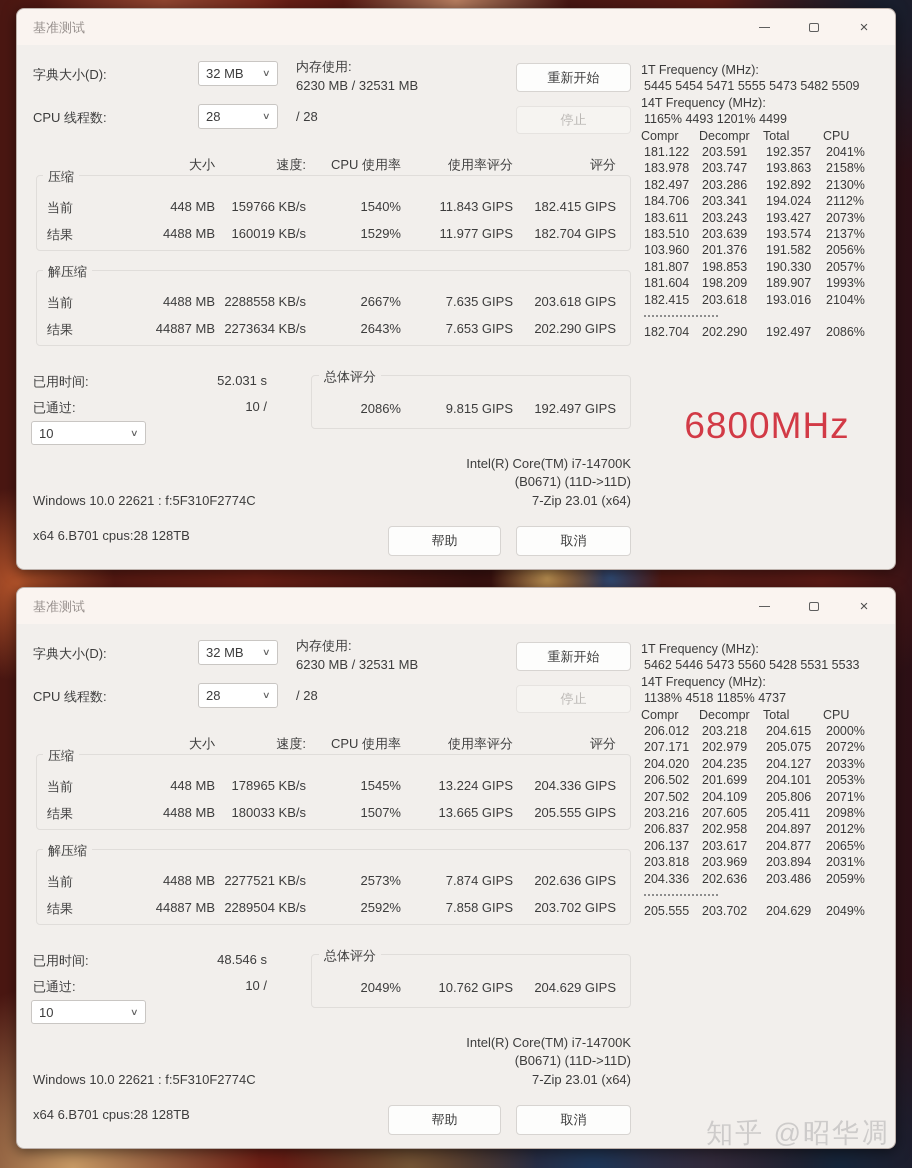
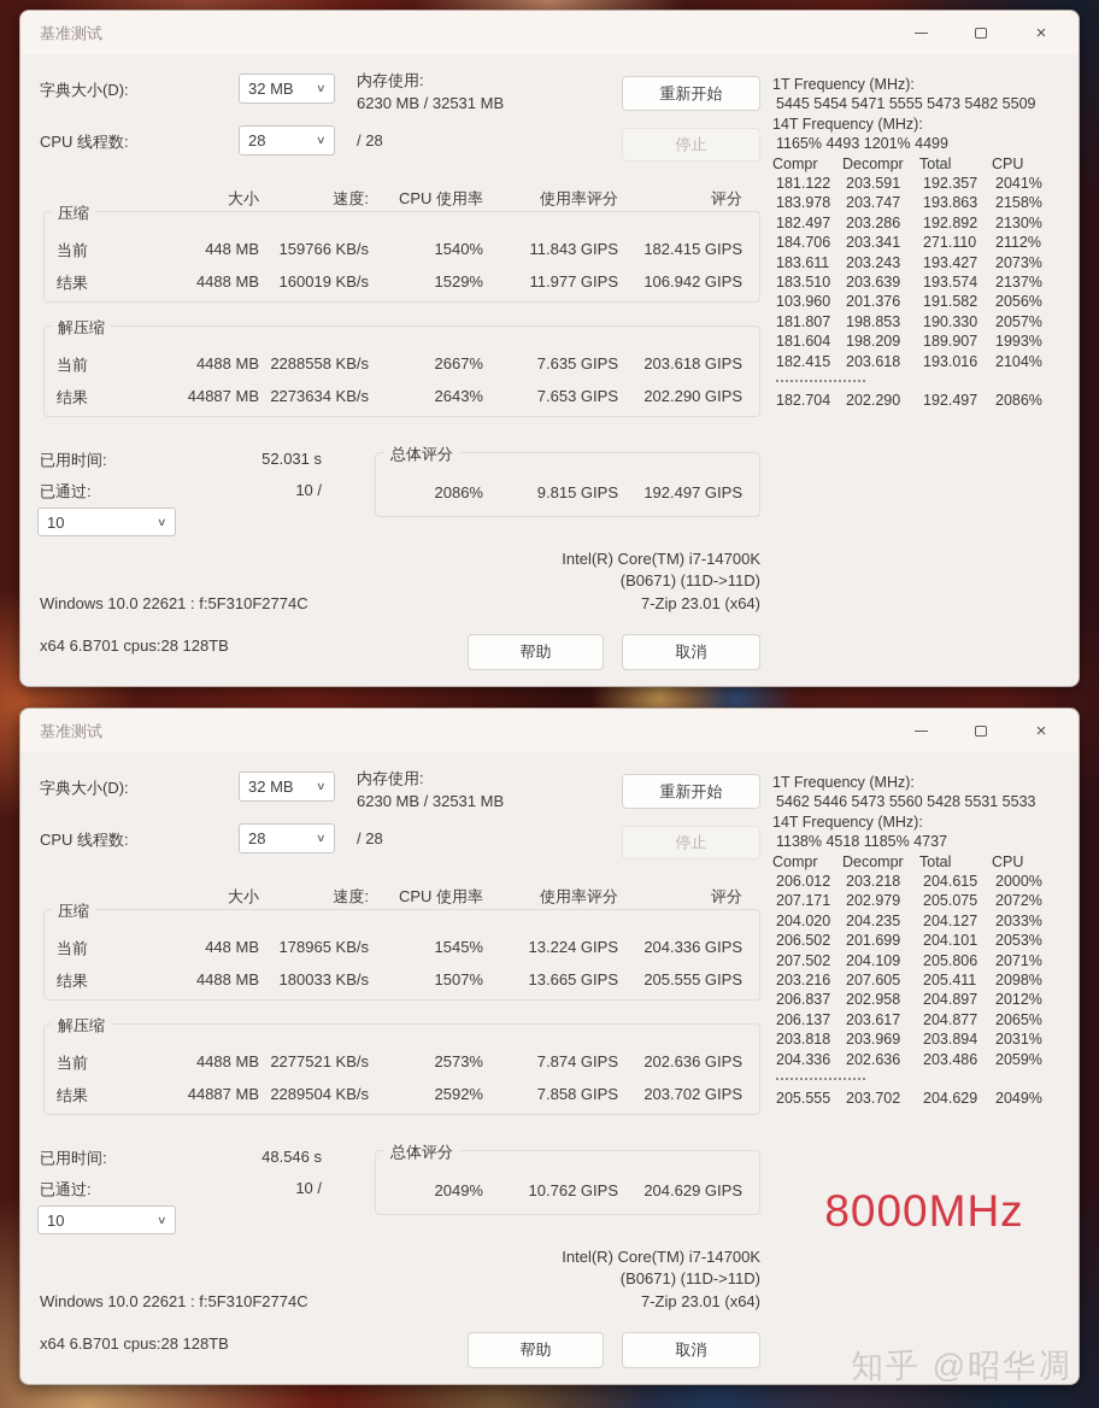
  基准测试
  ×
  字典大小(D):
  32 MB
  ∨
  内存使用:
  6230 MB / 32531 MB
  重新开始
  CPU 线程数:
  28
  ∨
  / 28
  停止
  1T Frequency (MHz):
  5445 5454 5471 5555 5473 5482 5509
  14T Frequency (MHz):
  1165% 4493 1201% 4499
  Compr
  Decompr
  Total
  CPU
  181.122
  203.591
  192.357
  2041%
  183.978
  203.747
  193.863
  2158%
  182.497
  203.286
  192.892
  2130%
  184.706
  203.341
- 194.024
+ 271.110
  2112%
  183.611
  203.243
  193.427
  2073%
  183.510
  203.639
  193.574
  2137%
  103.960
  201.376
  191.582
  2056%
  181.807
  198.853
  190.330
  2057%
  181.604
  198.209
  189.907
  1993%
  182.415
  203.618
  193.016
  2104%
  182.704
  202.290
  192.497
  2086%
  大小
  速度:
  CPU 使用率
  使用率评分
  评分
  压缩
  当前
  448 MB
  159766 KB/s
  1540%
  11.843 GIPS
  182.415 GIPS
  结果
  4488 MB
  160019 KB/s
  1529%
  11.977 GIPS
- 182.704 GIPS
+ 106.942 GIPS
  解压缩
  当前
  4488 MB
  2288558 KB/s
  2667%
  7.635 GIPS
  203.618 GIPS
  结果
  44887 MB
  2273634 KB/s
  2643%
  7.653 GIPS
  202.290 GIPS
  已用时间:
  52.031 s
  已通过:
  10 /
  10
  ∨
  总体评分
  2086%
  9.815 GIPS
  192.497 GIPS
- 6800MHz
  Intel(R) Core(TM) i7-14700K
  (B0671) (11D->11D)
  Windows 10.0 22621 : f:5F310F2774C
  7-Zip 23.01 (x64)
  x64 6.B701 cpus:28 128TB
  帮助
  取消
  基准测试
  ×
  字典大小(D):
  32 MB
  ∨
  内存使用:
  6230 MB / 32531 MB
  重新开始
  CPU 线程数:
  28
  ∨
  / 28
  停止
  1T Frequency (MHz):
  5462 5446 5473 5560 5428 5531 5533
  14T Frequency (MHz):
  1138% 4518 1185% 4737
  Compr
  Decompr
  Total
  CPU
  206.012
  203.218
  204.615
  2000%
  207.171
  202.979
  205.075
  2072%
  204.020
  204.235
  204.127
  2033%
  206.502
  201.699
  204.101
  2053%
  207.502
  204.109
  205.806
  2071%
  203.216
  207.605
  205.411
  2098%
  206.837
  202.958
  204.897
  2012%
  206.137
  203.617
  204.877
  2065%
  203.818
  203.969
  203.894
  2031%
  204.336
  202.636
  203.486
  2059%
  205.555
  203.702
  204.629
  2049%
  大小
  速度:
  CPU 使用率
  使用率评分
  评分
  压缩
  当前
  448 MB
  178965 KB/s
  1545%
  13.224 GIPS
  204.336 GIPS
  结果
  4488 MB
  180033 KB/s
  1507%
  13.665 GIPS
  205.555 GIPS
  解压缩
  当前
  4488 MB
  2277521 KB/s
  2573%
  7.874 GIPS
  202.636 GIPS
  结果
  44887 MB
  2289504 KB/s
  2592%
  7.858 GIPS
  203.702 GIPS
  已用时间:
  48.546 s
  已通过:
  10 /
  10
  ∨
  总体评分
  2049%
  10.762 GIPS
  204.629 GIPS
+ 8000MHz
  Intel(R) Core(TM) i7-14700K
  (B0671) (11D->11D)
  Windows 10.0 22621 : f:5F310F2774C
  7-Zip 23.01 (x64)
  x64 6.B701 cpus:28 128TB
  帮助
  取消
  知乎 @昭华凋
